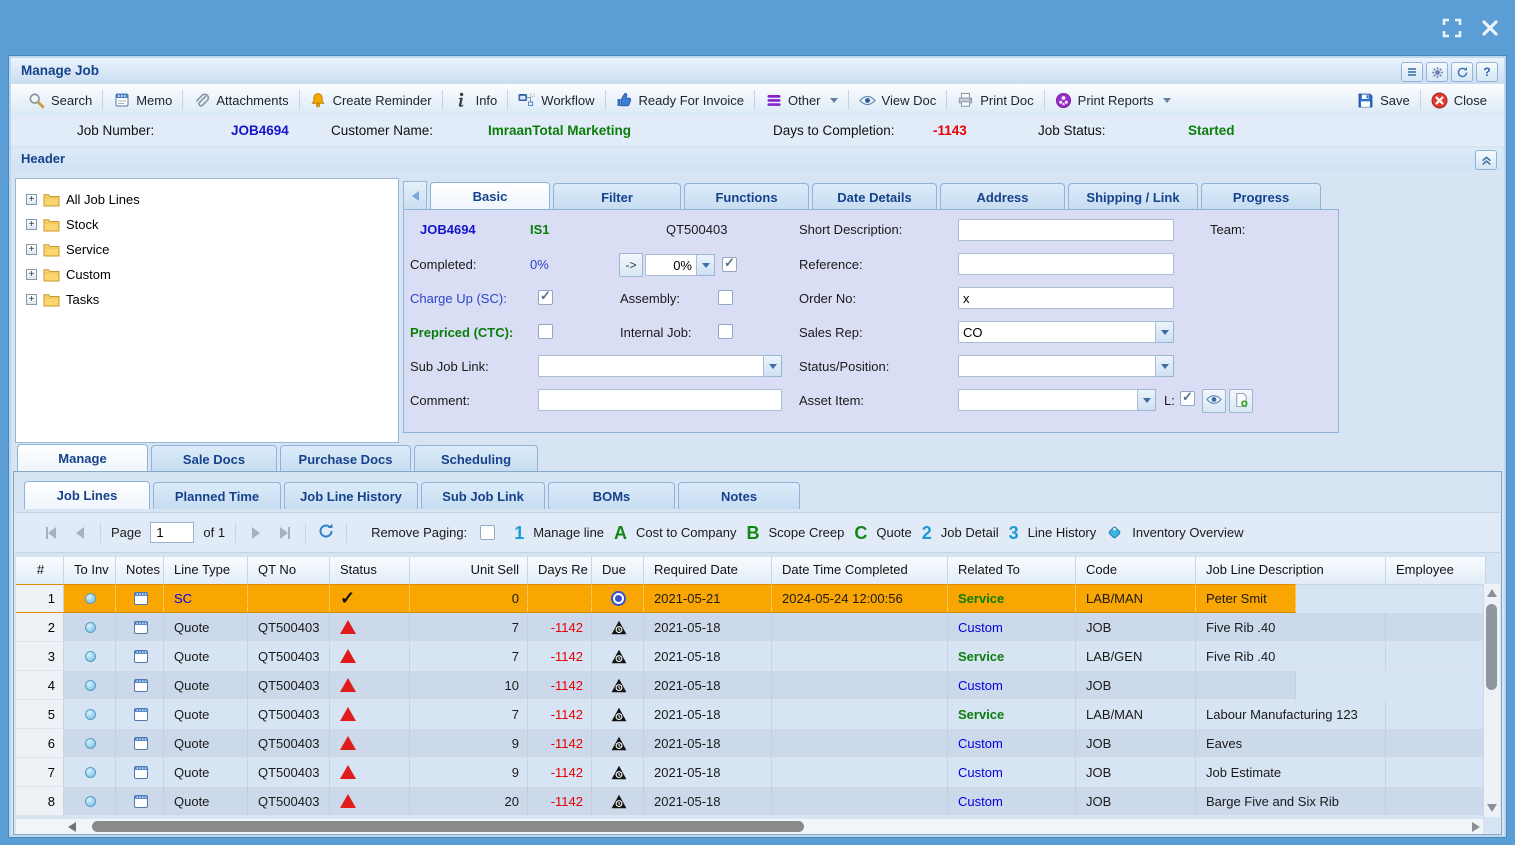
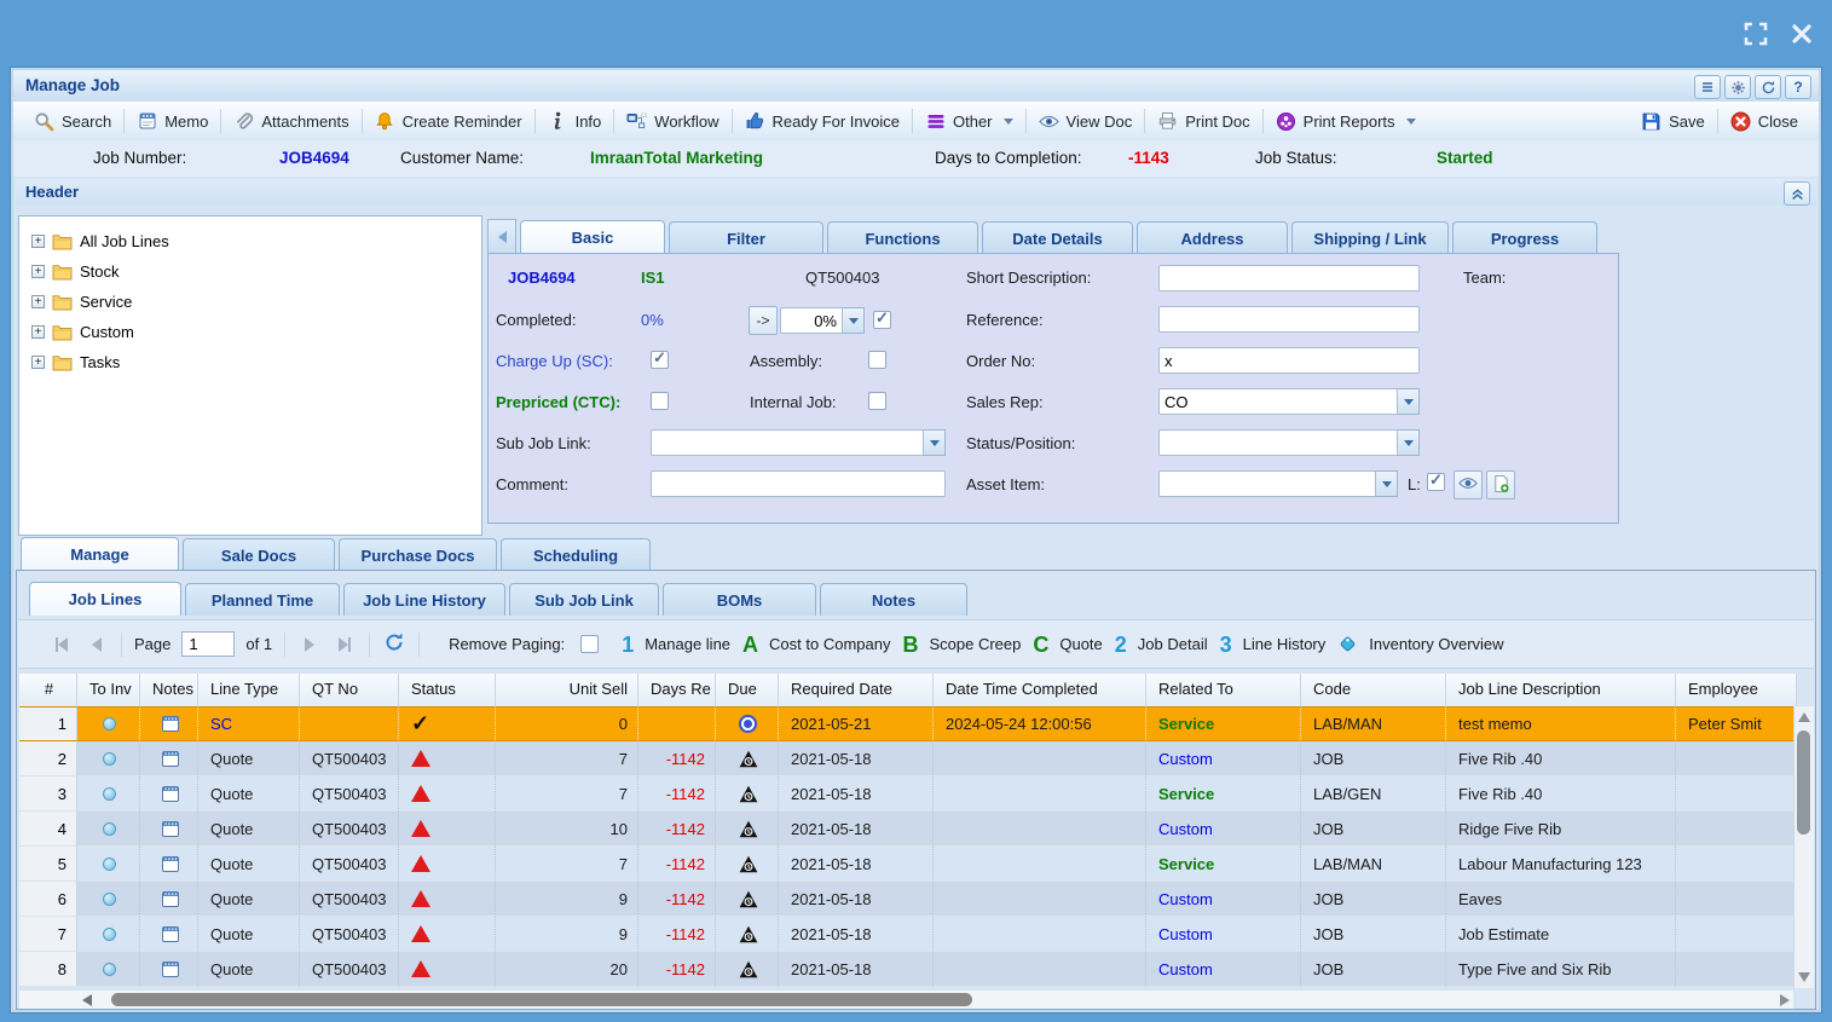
  Manage Job
  ?
  Search
  Memo
  Attachments
  Create Reminder
  Info
  Workflow
  Ready For Invoice
  Other
  View Doc
  Print Doc
  Print Reports
  Save
  Close
  Job Number:
  JOB4694
  Customer Name:
  ImraanTotal Marketing
  Days to Completion:
  -1143
  Job Status:
  Started
  Header
  +
  All Job Lines
  +
  Stock
  +
  Service
  +
  Custom
  +
  Tasks
  Basic
  Filter
  Functions
  Date Details
  Address
  Shipping / Link
  Progress
  JOB4694
  IS1
  QT500403
  Short Description:
  Team:
  Completed:
  0%
  ->
  0%
  Reference:
  Charge Up (SC):
  Assembly:
  Order No:
  x
  Prepriced (CTC):
  Internal Job:
  Sales Rep:
  CO
  Sub Job Link:
  Status/Position:
  Comment:
  Asset Item:
  L:
  Manage
  Sale Docs
  Purchase Docs
  Scheduling
  Job Lines
  Planned Time
  Job Line History
  Sub Job Link
  BOMs
  Notes
  Page
  1
  of 1
  Remove Paging:
  1
  Manage line
  A
  Cost to Company
  B
  Scope Creep
  C
  Quote
  2
  Job Detail
  3
  Line History
  Inventory Overview
  #
  To Inv
  Notes
  Line Type
  QT No
  Status
  Unit Sell
  Days Re
  Due
  Required Date
  Date Time Completed
  Related To
  Code
  Job Line Description
  Employee
  1
  SC
  ✓
  0
  2021-05-21
  2024-05-24 12:00:56
  Service
  LAB/MAN
+ test memo
  Peter Smit
  2
  Quote
  QT500403
  7
  -1142
  2021-05-18
  Custom
  JOB
  Five Rib .40
  3
  Quote
  QT500403
  7
  -1142
  2021-05-18
  Service
  LAB/GEN
  Five Rib .40
  4
  Quote
  QT500403
  10
  -1142
  2021-05-18
  Custom
  JOB
+ Ridge Five Rib
  5
  Quote
  QT500403
  7
  -1142
  2021-05-18
  Service
  LAB/MAN
  Labour Manufacturing 123
  6
  Quote
  QT500403
  9
  -1142
  2021-05-18
  Custom
  JOB
  Eaves
  7
  Quote
  QT500403
  9
  -1142
  2021-05-18
  Custom
  JOB
  Job Estimate
  8
  Quote
  QT500403
  20
  -1142
  2021-05-18
  Custom
  JOB
- Barge Five and Six Rib
+ Type Five and Six Rib
